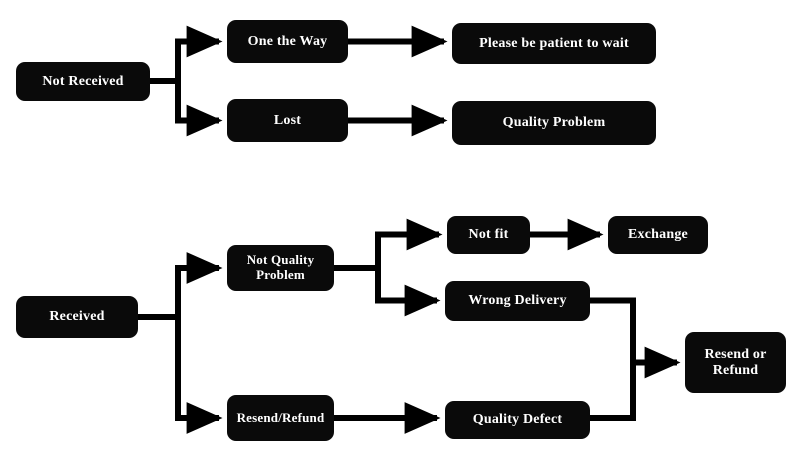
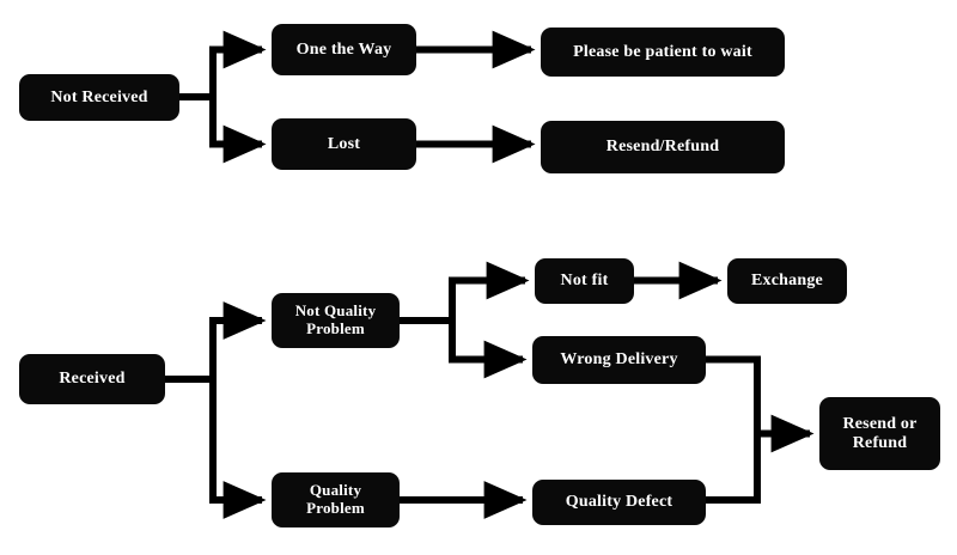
  Not Received
  One the Way
  Please be patient to wait
  Lost
- Quality Problem
+ Resend/Refund
  Received
  Not Quality Problem
- Resend/Refund
+ Quality Problem
  Not fit
  Exchange
  Wrong Delivery
  Quality Defect
  Resend or Refund
